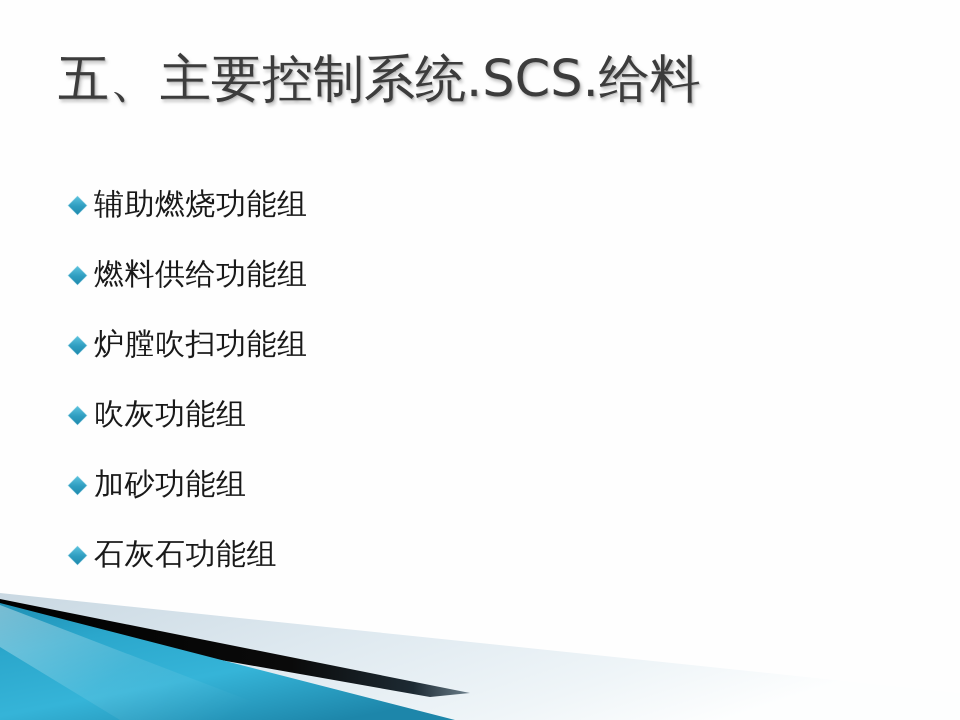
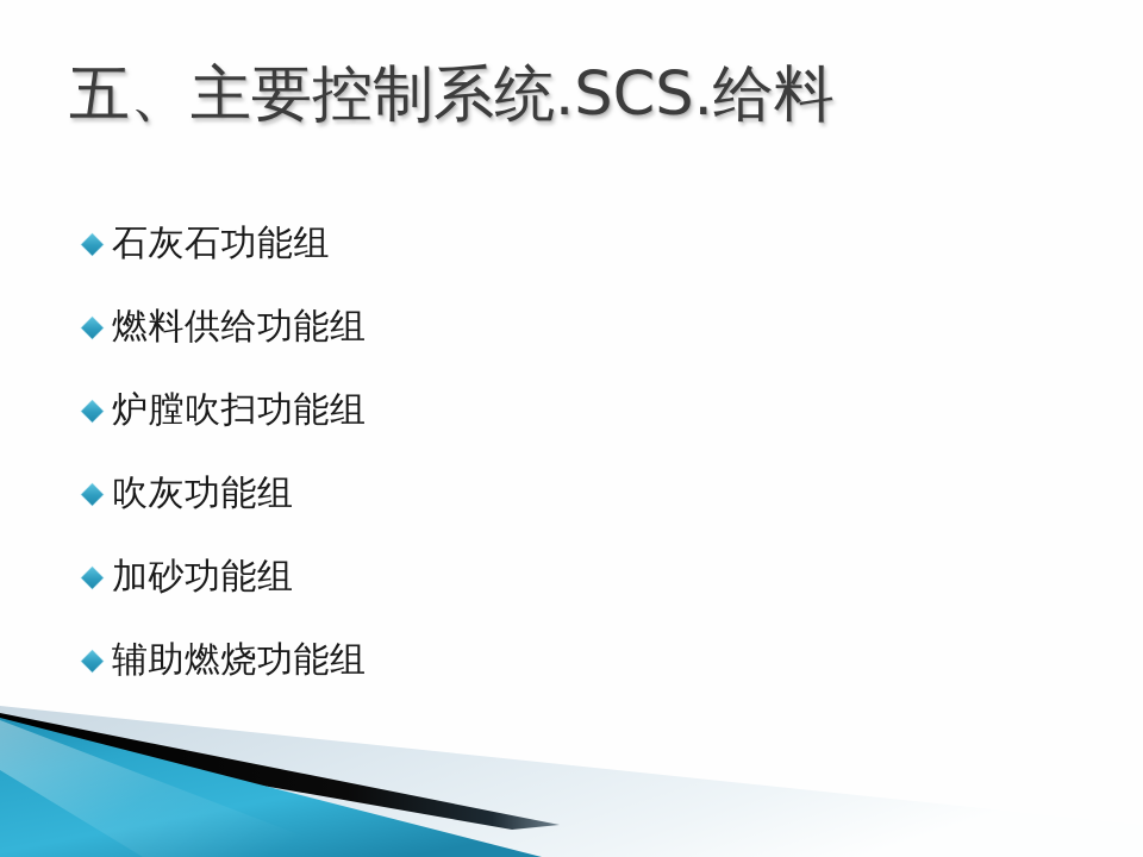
  五、主要控制系统.SCS.给料
- 辅助燃烧功能组
+ 石灰石功能组
  燃料供给功能组
  炉膛吹扫功能组
  吹灰功能组
  加砂功能组
- 石灰石功能组
+ 辅助燃烧功能组
